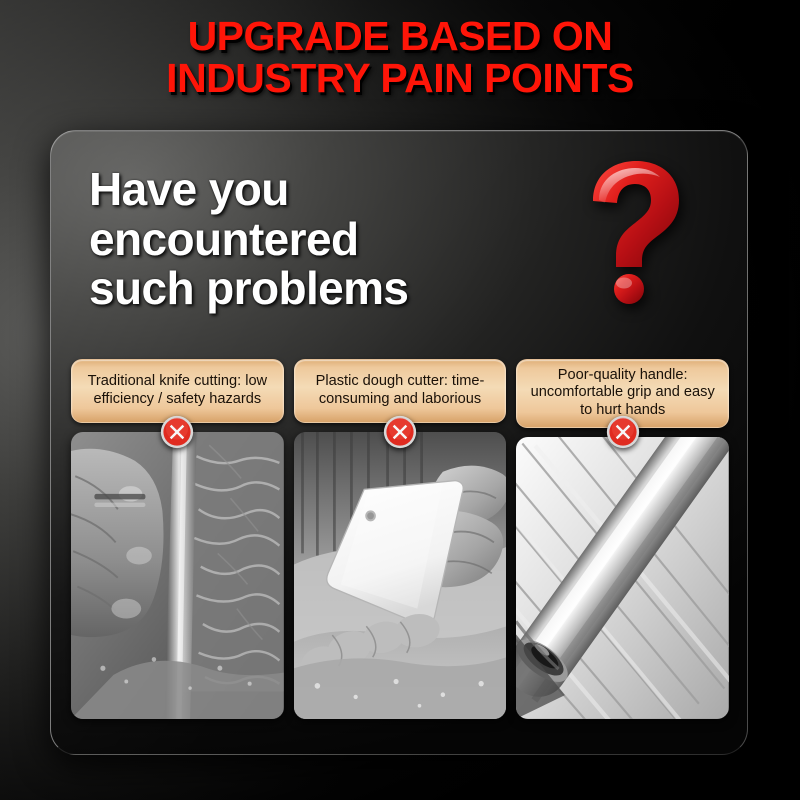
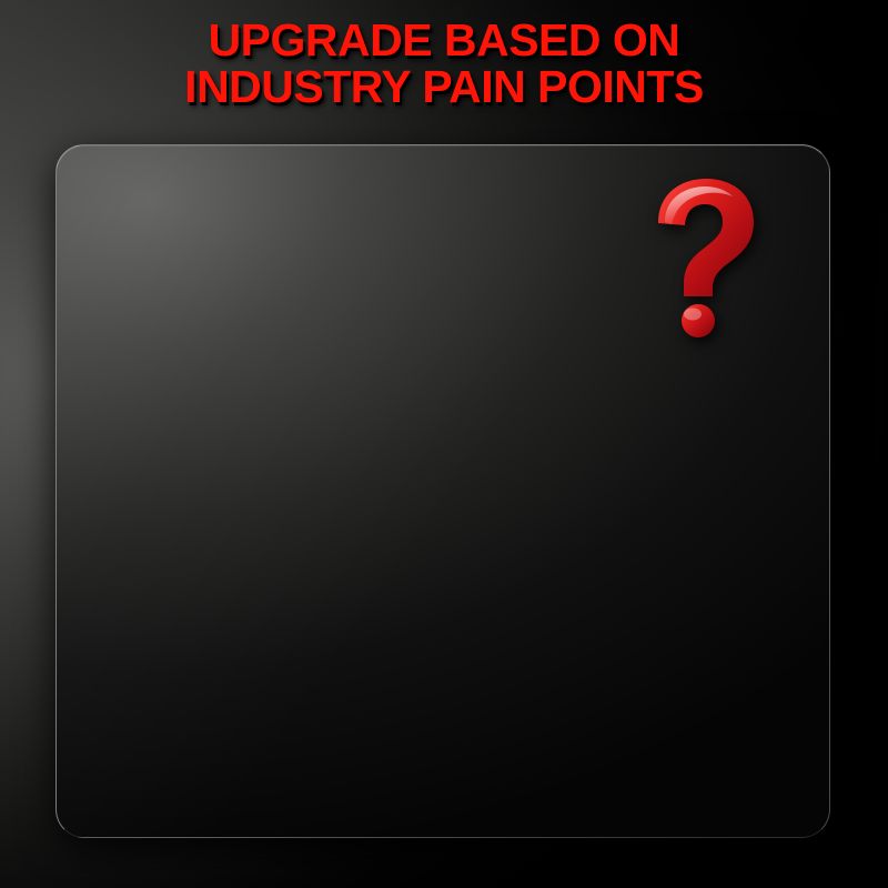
  UPGRADE BASED ON
  INDUSTRY PAIN POINTS
- Have you
- encountered
- such problems
- Traditional knife cutting: low efficiency / safety hazards
- Plastic dough cutter: time-consuming and laborious
- Poor-quality handle: uncomfortable grip and easy to hurt hands
